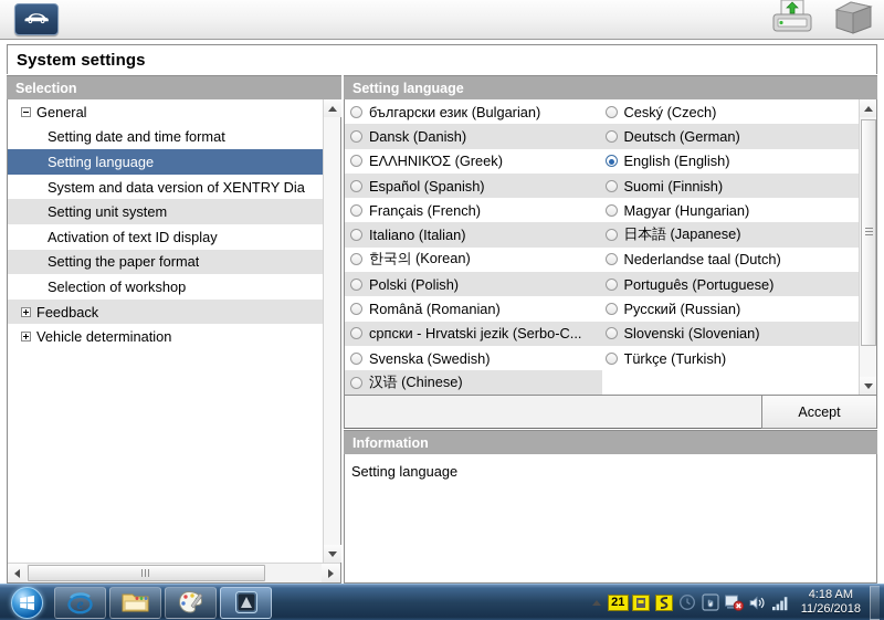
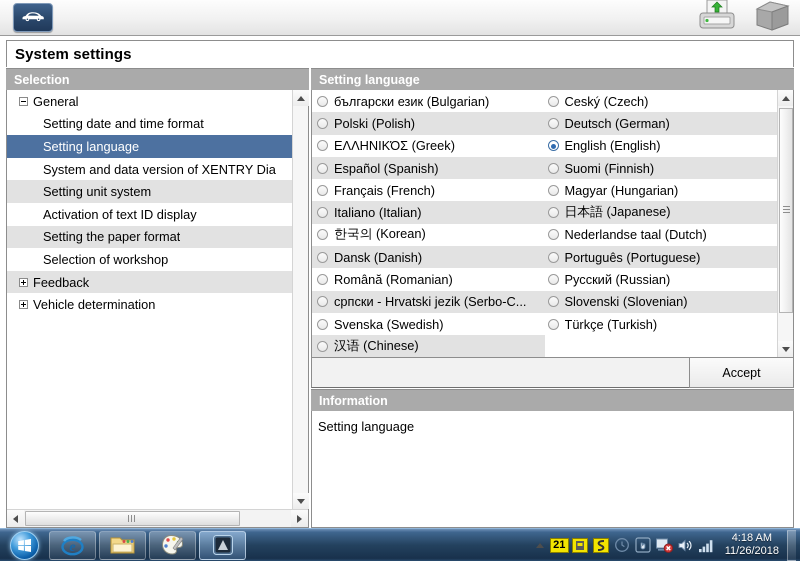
  System settings
  Selection
  Setting language
  General
  Setting date and time format
  Setting language
  System and data version of XENTRY Dia
  Setting unit system
  Activation of text ID display
  Setting the paper format
  Selection of workshop
  Feedback
  Vehicle determination
  български език (Bulgarian)
  Ceský (Czech)
- Dansk (Danish)
+ Polski (Polish)
  Deutsch (German)
  ΕΛΛΗΝΙΚΌΣ (Greek)
  English (English)
  Español (Spanish)
  Suomi (Finnish)
  Français (French)
  Magyar (Hungarian)
  Italiano (Italian)
  日本語 (Japanese)
  한국의 (Korean)
  Nederlandse taal (Dutch)
- Polski (Polish)
+ Dansk (Danish)
  Português (Portuguese)
  Română (Romanian)
  Русский (Russian)
  српски - Hrvatski jezik (Serbo-C...
  Slovenski (Slovenian)
  Svenska (Swedish)
  Türkçe (Turkish)
  汉语 (Chinese)
  Accept
  Information
  Setting language
  e
  21
  4:18 AM
  11/26/2018
